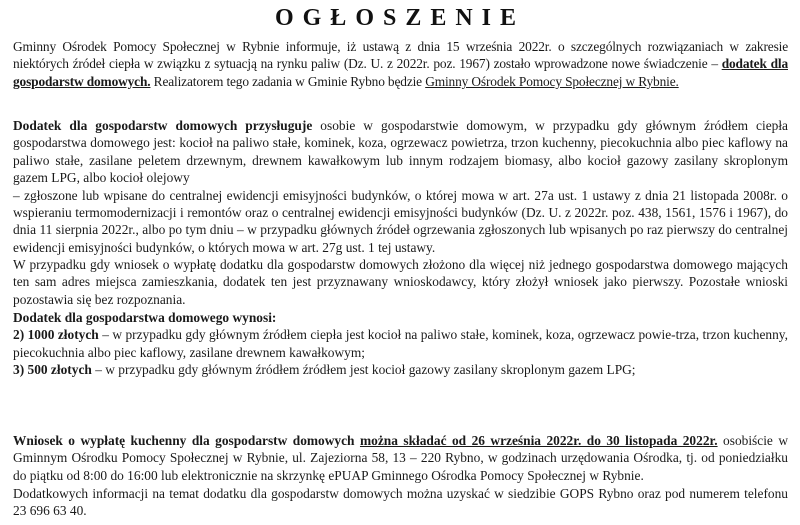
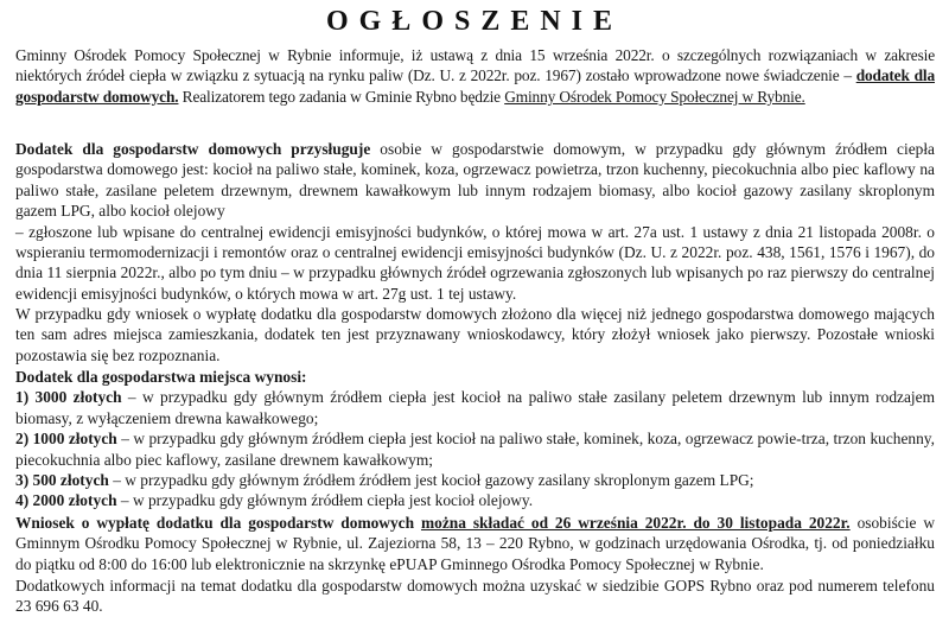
  OGŁOSZENIE
  Gminny Ośrodek Pomocy Społecznej w Rybnie informuje, iż ustawą z dnia 15 września 2022r. o szczególnych rozwiązaniach w zakresie niektórych źródeł ciepła w związku z sytuacją na rynku paliw (Dz. U. z 2022r. poz. 1967) zostało wprowadzone nowe świadczenie – dodatek dla gospodarstw domowych. Realizatorem tego zadania w Gminie Rybno będzie Gminny Ośrodek Pomocy Społecznej w Rybnie.
  Dodatek dla gospodarstw domowych przysługuje osobie w gospodarstwie domowym, w przypadku gdy głównym źródłem ciepła gospodarstwa domowego jest: kocioł na paliwo stałe, kominek, koza, ogrzewacz powietrza, trzon kuchenny, piecokuchnia albo piec kaflowy na paliwo stałe, zasilane peletem drzewnym, drewnem kawałkowym lub innym rodzajem biomasy, albo kocioł gazowy zasilany skroplonym gazem LPG, albo kocioł olejowy
  – zgłoszone lub wpisane do centralnej ewidencji emisyjności budynków, o której mowa w art. 27a ust. 1 ustawy z dnia 21 listopada 2008r. o wspieraniu termomodernizacji i remontów oraz o centralnej ewidencji emisyjności budynków (Dz. U. z 2022r. poz. 438, 1561, 1576 i 1967), do dnia 11 sierpnia 2022r., albo po tym dniu – w przypadku głównych źródeł ogrzewania zgłoszonych lub wpisanych po raz pierwszy do centralnej ewidencji emisyjności budynków, o których mowa w art. 27g ust. 1 tej ustawy.
  W przypadku gdy wniosek o wypłatę dodatku dla gospodarstw domowych złożono dla więcej niż jednego gospodarstwa domowego mających ten sam adres miejsca zamieszkania, dodatek ten jest przyznawany wnioskodawcy, który złożył wniosek jako pierwszy. Pozostałe wnioski pozostawia się bez rozpoznania.
- Dodatek dla gospodarstwa domowego wynosi:
+ Dodatek dla gospodarstwa miejsca wynosi:
+ 1) 3000 złotych – w przypadku gdy głównym źródłem ciepła jest kocioł na paliwo stałe zasilany peletem drzewnym lub innym rodzajem biomasy, z wyłączeniem drewna kawałkowego;
  2) 1000 złotych – w przypadku gdy głównym źródłem ciepła jest kocioł na paliwo stałe, kominek, koza, ogrzewacz powie-trza, trzon kuchenny, piecokuchnia albo piec kaflowy, zasilane drewnem kawałkowym;
  3) 500 złotych – w przypadku gdy głównym źródłem źródłem jest kocioł gazowy zasilany skroplonym gazem LPG;
+ 4) 2000 złotych – w przypadku gdy głównym źródłem ciepła jest kocioł olejowy.
- Wniosek o wypłatę kuchenny dla gospodarstw domowych można składać od 26 września 2022r. do 30 listopada 2022r. osobiście w Gminnym Ośrodku Pomocy Społecznej w Rybnie, ul. Zajeziorna 58, 13 – 220 Rybno, w godzinach urzędowania Ośrodka, tj. od poniedziałku do piątku od 8:00 do 16:00 lub elektronicznie na skrzynkę ePUAP Gminnego Ośrodka Pomocy Społecznej w Rybnie.
+ Wniosek o wypłatę dodatku dla gospodarstw domowych można składać od 26 września 2022r. do 30 listopada 2022r. osobiście w Gminnym Ośrodku Pomocy Społecznej w Rybnie, ul. Zajeziorna 58, 13 – 220 Rybno, w godzinach urzędowania Ośrodka, tj. od poniedziałku do piątku od 8:00 do 16:00 lub elektronicznie na skrzynkę ePUAP Gminnego Ośrodka Pomocy Społecznej w Rybnie.
  Dodatkowych informacji na temat dodatku dla gospodarstw domowych można uzyskać w siedzibie GOPS Rybno oraz pod numerem telefonu 23 696 63 40.
